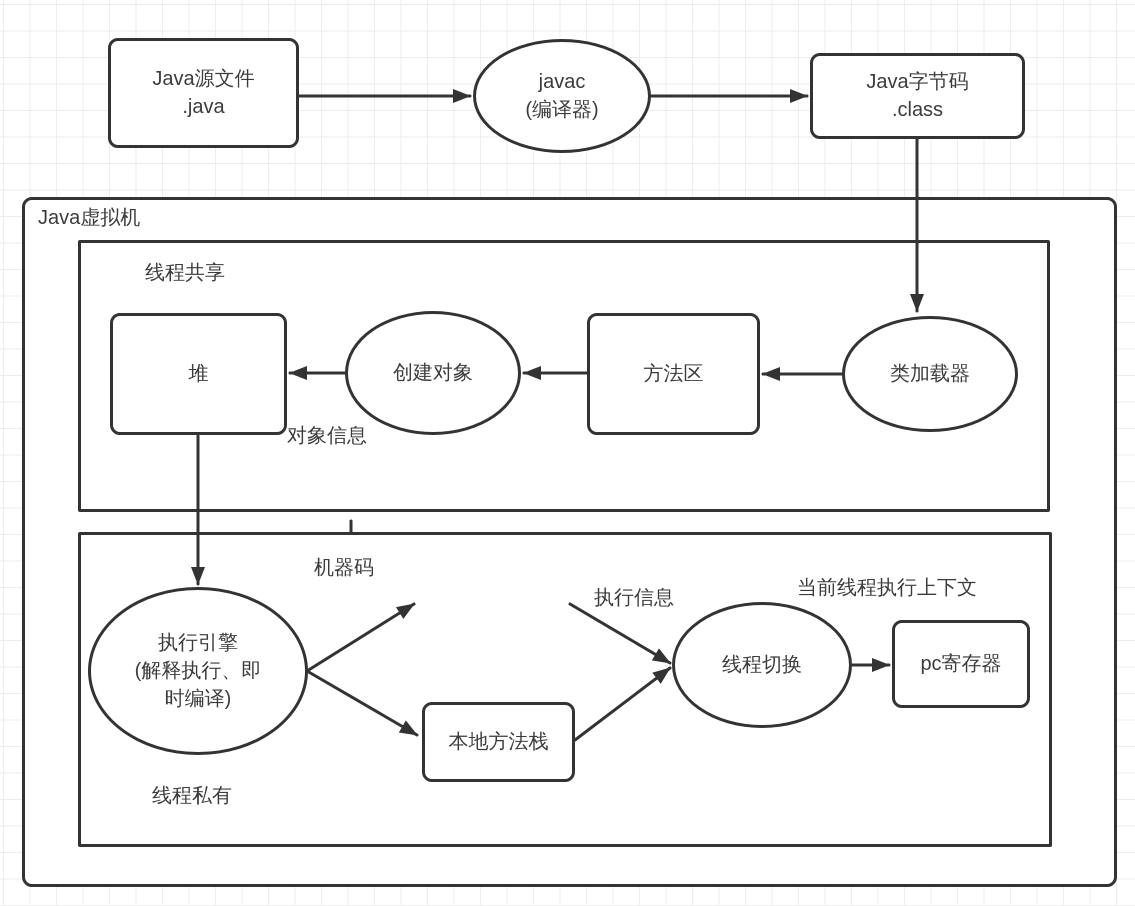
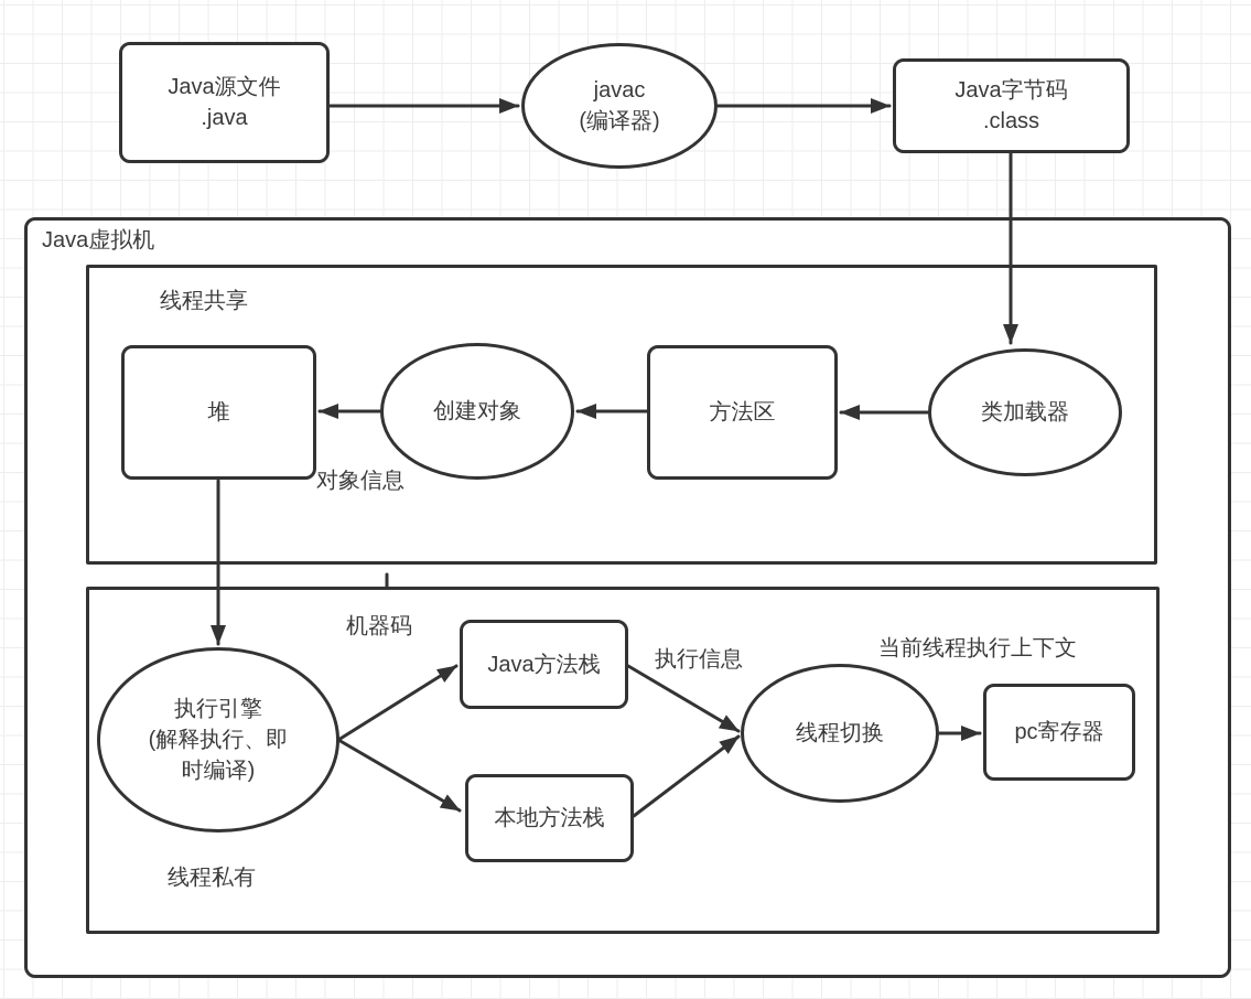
  Java源文件
  .java
  javac
  (编译器)
  Java字节码
  .class
  堆
  创建对象
  方法区
  类加载器
  执行引擎
  (解释执行、即
  时编译)
+ Java方法栈
  本地方法栈
  线程切换
  pc寄存器
  Java虚拟机
  线程共享
  线程私有
  对象信息
  机器码
  执行信息
  当前线程执行上下文
